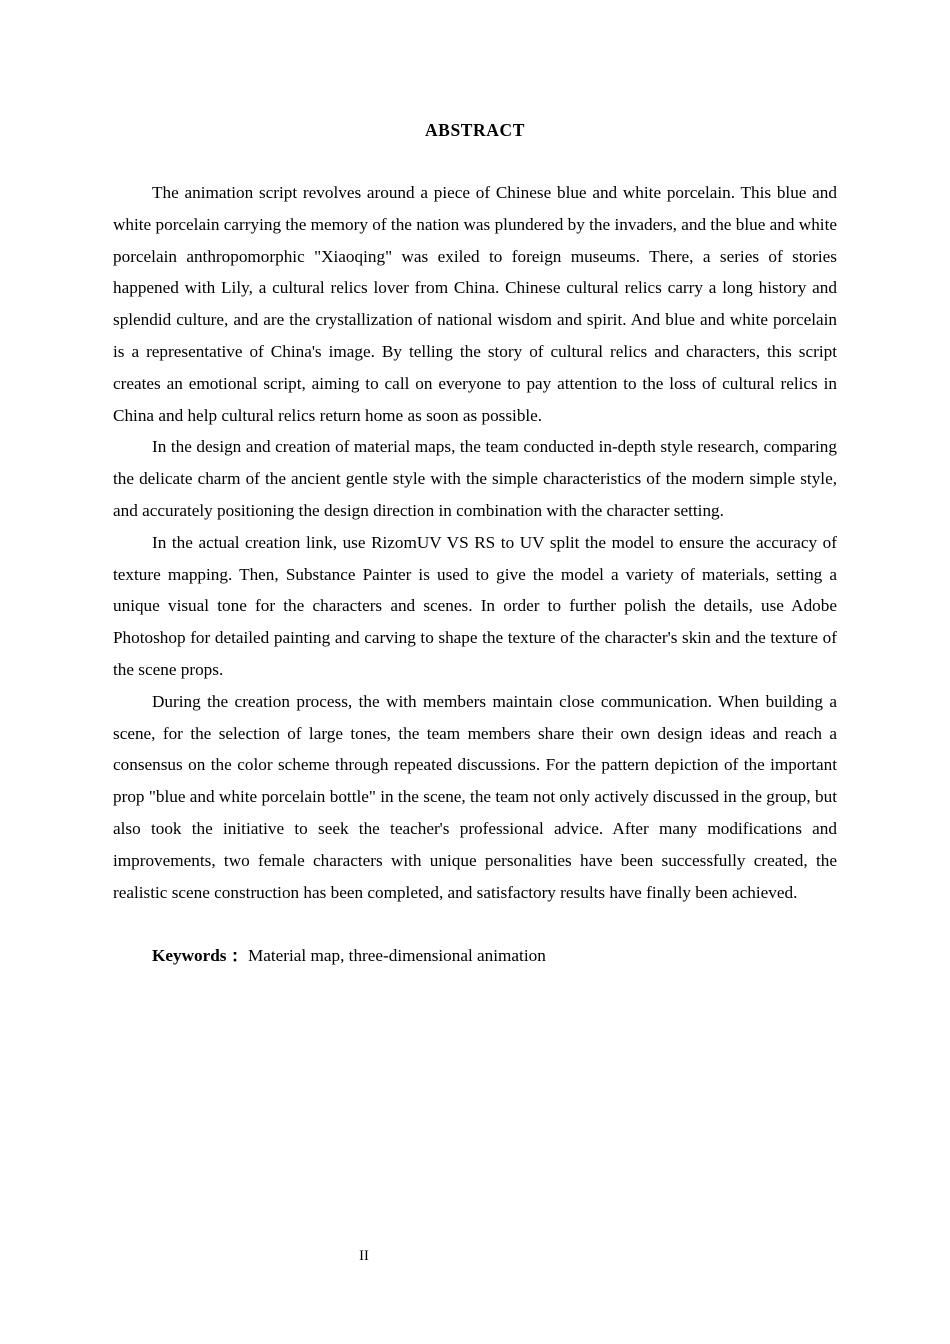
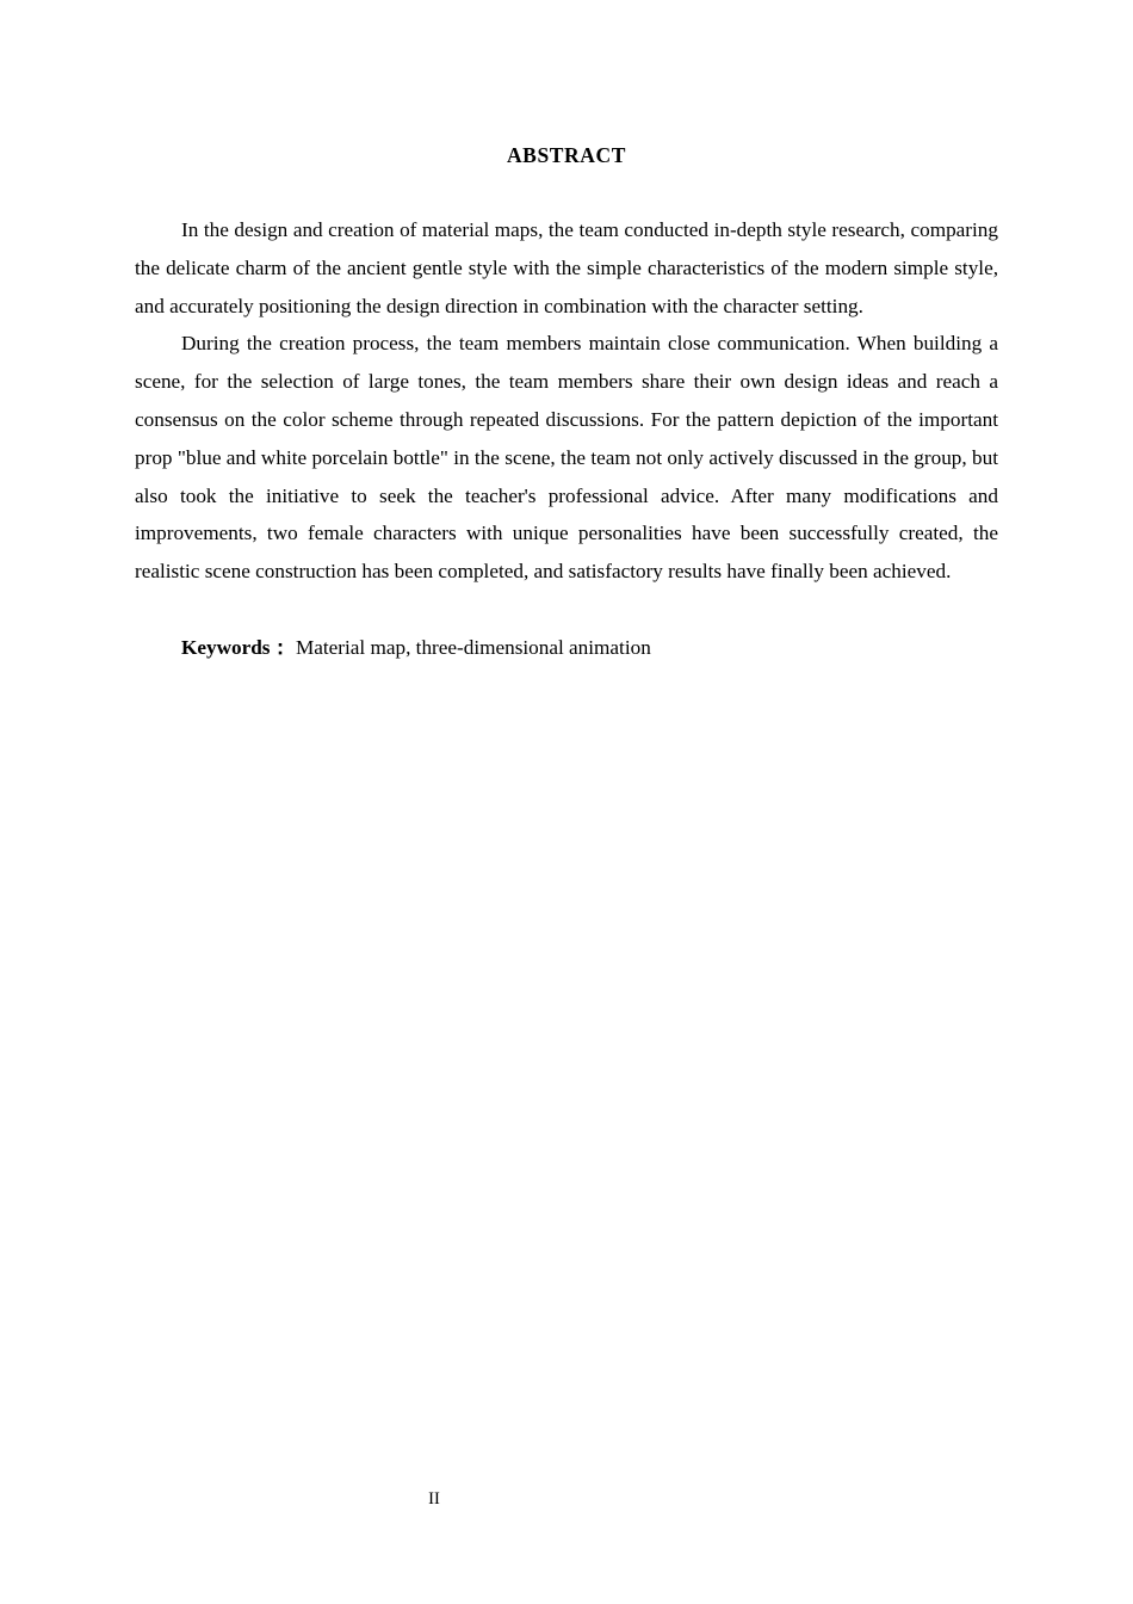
  ABSTRACT
- The animation script revolves around a piece of Chinese blue and white porcelain. This blue and white porcelain carrying the memory of the nation was plundered by the invaders, and the blue and white porcelain anthropomorphic "Xiaoqing" was exiled to foreign museums. There, a series of stories happened with Lily, a cultural relics lover from China. Chinese cultural relics carry a long history and splendid culture, and are the crystallization of national wisdom and spirit. And blue and white porcelain is a representative of China's image. By telling the story of cultural relics and characters, this script creates an emotional script, aiming to call on everyone to pay attention to the loss of cultural relics in China and help cultural relics return home as soon as possible.
  In the design and creation of material maps, the team conducted in-depth style research, comparing the delicate charm of the ancient gentle style with the simple characteristics of the modern simple style, and accurately positioning the design direction in combination with the character setting.
- In the actual creation link, use RizomUV VS RS to UV split the model to ensure the accuracy of texture mapping. Then, Substance Painter is used to give the model a variety of materials, setting a unique visual tone for the characters and scenes. In order to further polish the details, use Adobe Photoshop for detailed painting and carving to shape the texture of the character's skin and the texture of the scene props.
- During the creation process, the with members maintain close communication. When building a scene, for the selection of large tones, the team members share their own design ideas and reach a consensus on the color scheme through repeated discussions. For the pattern depiction of the important prop "blue and white porcelain bottle" in the scene, the team not only actively discussed in the group, but also took the initiative to seek the teacher's professional advice. After many modifications and improvements, two female characters with unique personalities have been successfully created, the realistic scene construction has been completed, and satisfactory results have finally been achieved.
+ During the creation process, the team members maintain close communication. When building a scene, for the selection of large tones, the team members share their own design ideas and reach a consensus on the color scheme through repeated discussions. For the pattern depiction of the important prop "blue and white porcelain bottle" in the scene, the team not only actively discussed in the group, but also took the initiative to seek the teacher's professional advice. After many modifications and improvements, two female characters with unique personalities have been successfully created, the realistic scene construction has been completed, and satisfactory results have finally been achieved.
  Keywords： Material map, three-dimensional animation
  II
